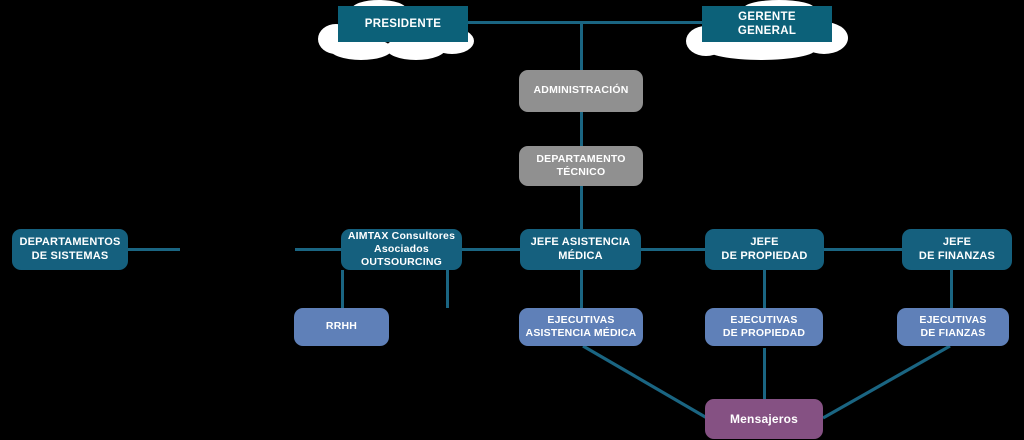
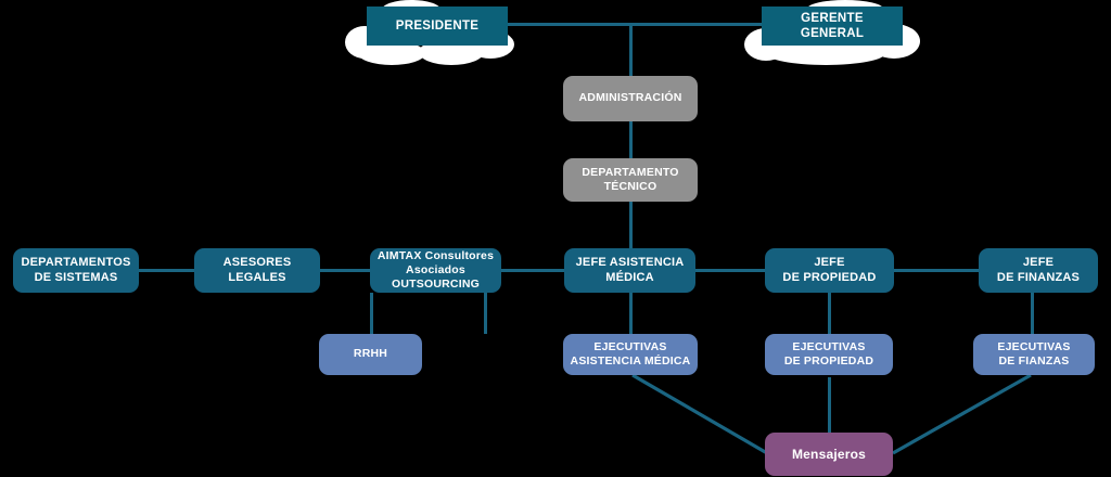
  PRESIDENTE
  GERENTE GENERAL
  ADMINISTRACIÓN
  DEPARTAMENTO
  TÉCNICO
  DEPARTAMENTOS
  DE SISTEMAS
+ ASESORES
+ LEGALES
  AIMTAX Consultores
  Asociados OUTSOURCING
  JEFE ASISTENCIA
  MÉDICA
  JEFE
  DE PROPIEDAD
  JEFE
  DE FINANZAS
  RRHH
  EJECUTIVAS
  ASISTENCIA MÉDICA
  EJECUTIVAS
  DE PROPIEDAD
  EJECUTIVAS
  DE FIANZAS
  Mensajeros
